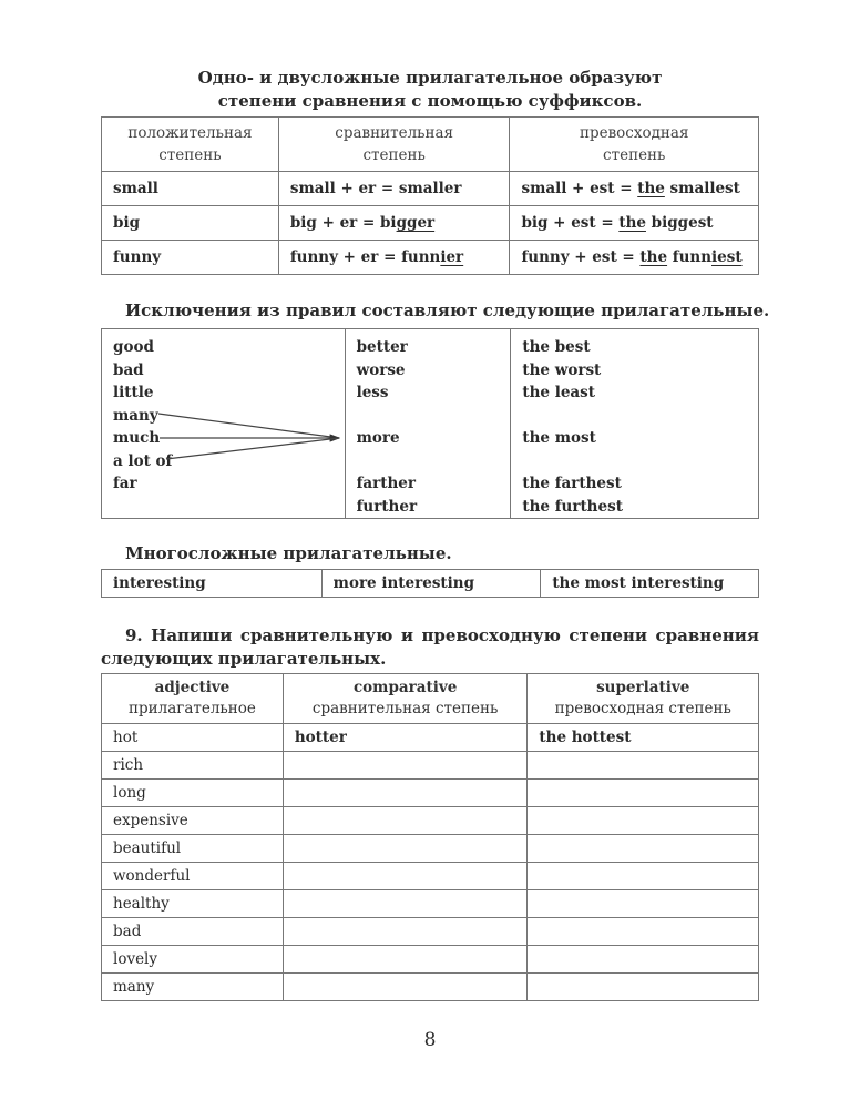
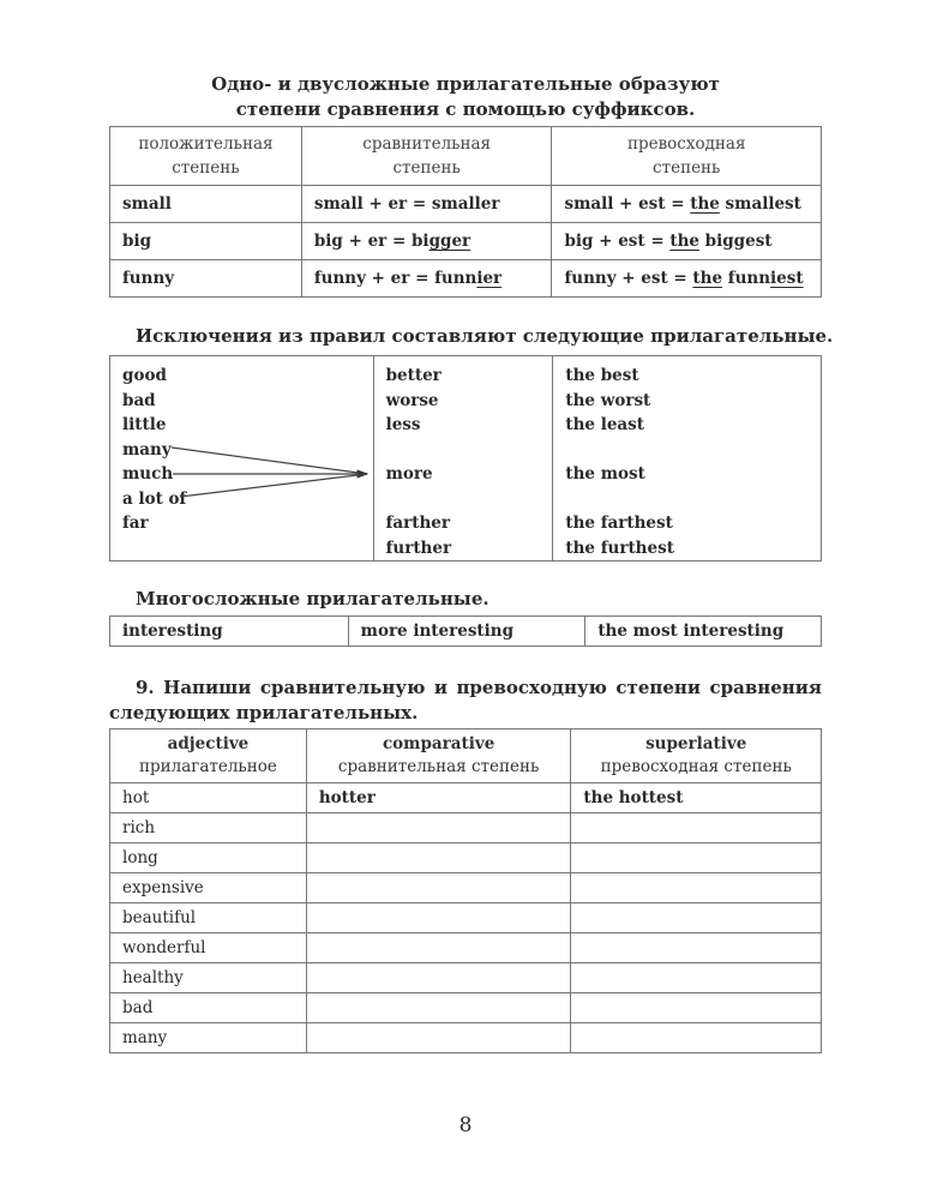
- Одно- и двусложные прилагательное образуют
+ Одно- и двусложные прилагательные образуют
  степени сравнения с помощью суффиксов.
  положительнаястепень	сравнительнаястепень	превосходнаястепень
  small	small + er = smaller	small + est = the smallest
  big	big + er = bigger	big + est = the biggest
  funny	funny + er = funnier	funny + est = the funniest
  Исключения из правил составляют следующие прилагательные.
  good bad little many much a lot of far	better worse less more farther further	the best the worst the least the most the farthest the furthest
  Многосложные прилагательные.
  interesting	more interesting	the most interesting
  9. Напиши сравнительную и превосходную степени сравнения
  следующих прилагательных.
  adjectiveприлагательное	comparativeсравнительная степень	superlativeпревосходная степень
  hot	hotter	the hottest
  rich
  long
  expensive
  beautiful
  wonderful
  healthy
  bad
- lovely
  many
  8
